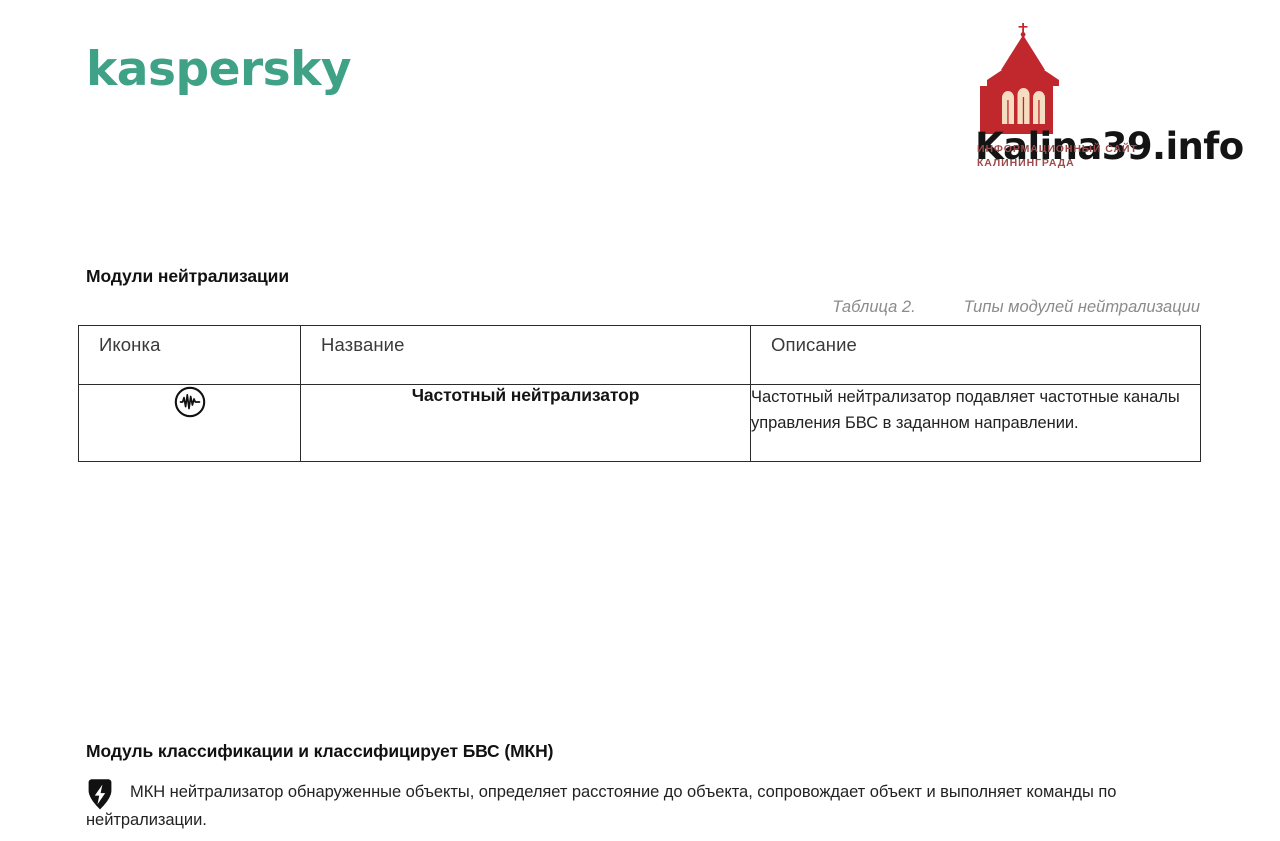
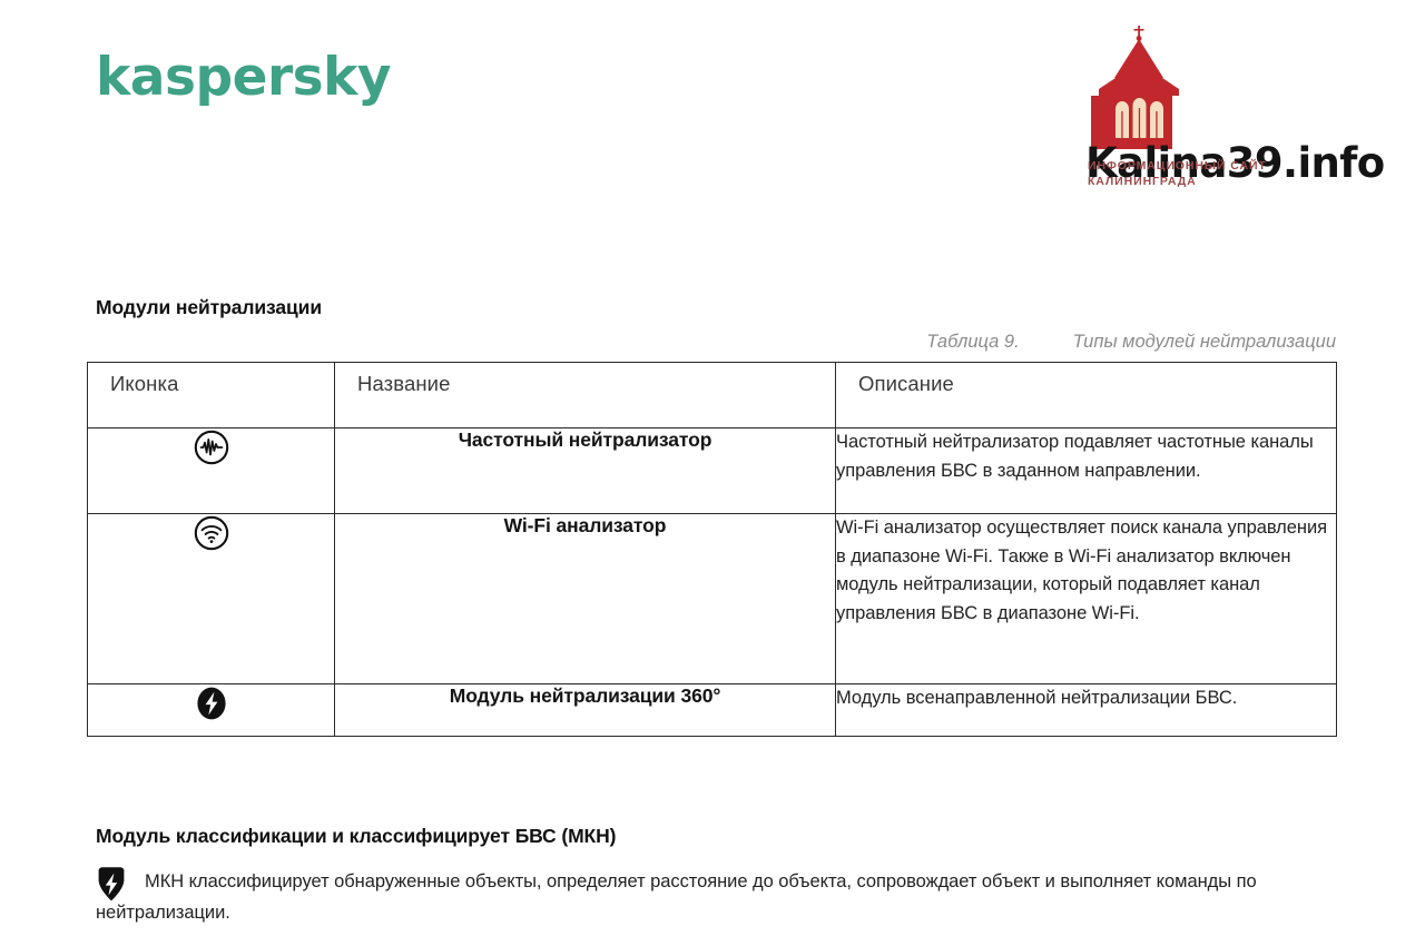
  kaspersky
  Kalina39.info
  ИНФОРМАЦИОННЫЙ САЙТ
  КАЛИНИНГРАДА
  Модули нейтрализации
- Таблица 2. Типы модулей нейтрализации
+ Таблица 9. Типы модулей нейтрализации
  Иконка	Название	Описание
  	Частотный нейтрализатор	Частотный нейтрализатор подавляет частотные каналы управления БВС в заданном направлении.
+ 	Wi-Fi анализатор	Wi-Fi анализатор осуществляет поиск канала управления в диапазоне Wi-Fi. Также в Wi-Fi анализатор включен модуль нейтрализации, который подавляет канал управления БВС в диапазоне Wi-Fi.
+ 	Модуль нейтрализации 360°	Модуль всенаправленной нейтрализации БВС.
  Модуль классификации и классифицирует БВС (МКН)
- МКН нейтрализатор обнаруженные объекты, определяет расстояние до объекта, сопровождает объект и выполняет команды по нейтрализации.
+ МКН классифицирует обнаруженные объекты, определяет расстояние до объекта, сопровождает объект и выполняет команды по нейтрализации.
